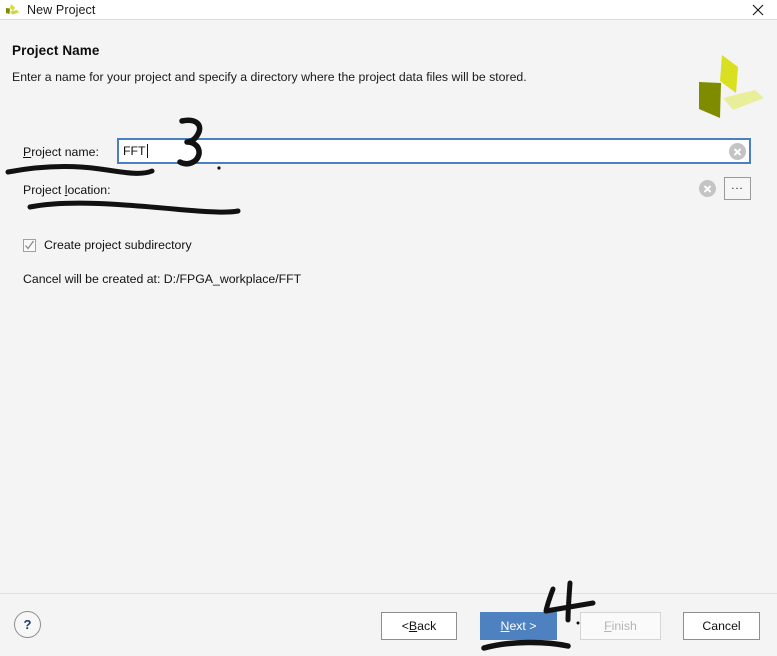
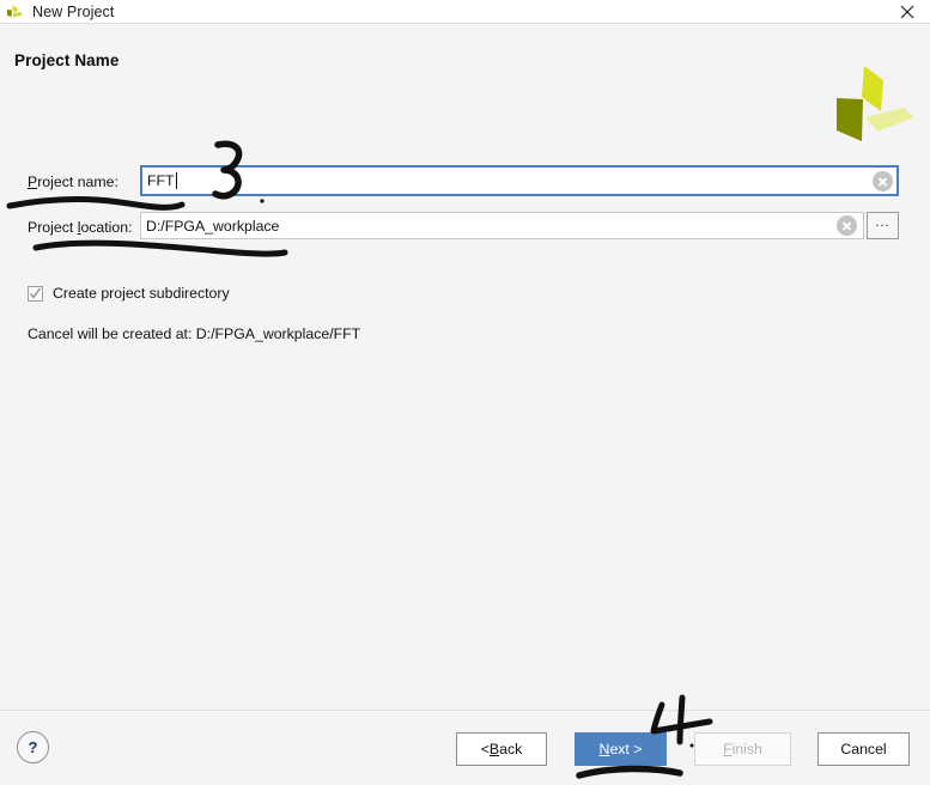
  New Project
  Project Name
- Enter a name for your project and specify a directory where the project data files will be stored.
  Project name:
  FFT
  Project location:
+ D:/FPGA_workplace
  ...
  Create project subdirectory
  Cancel will be created at: D:/FPGA_workplace/FFT
  ?
  <
  B
  ack
  N
  ext >
  F
  inish
  Cancel
